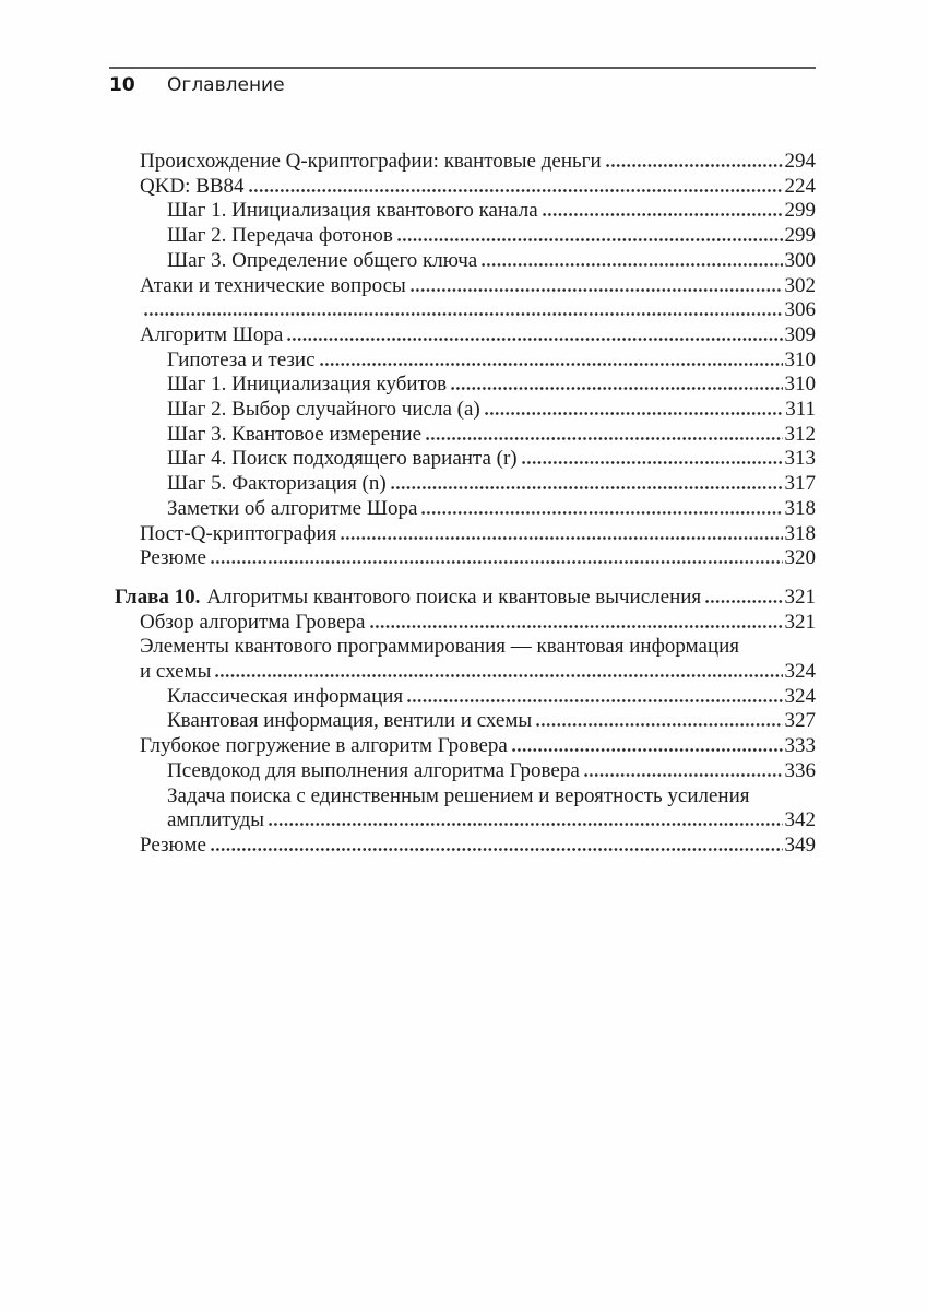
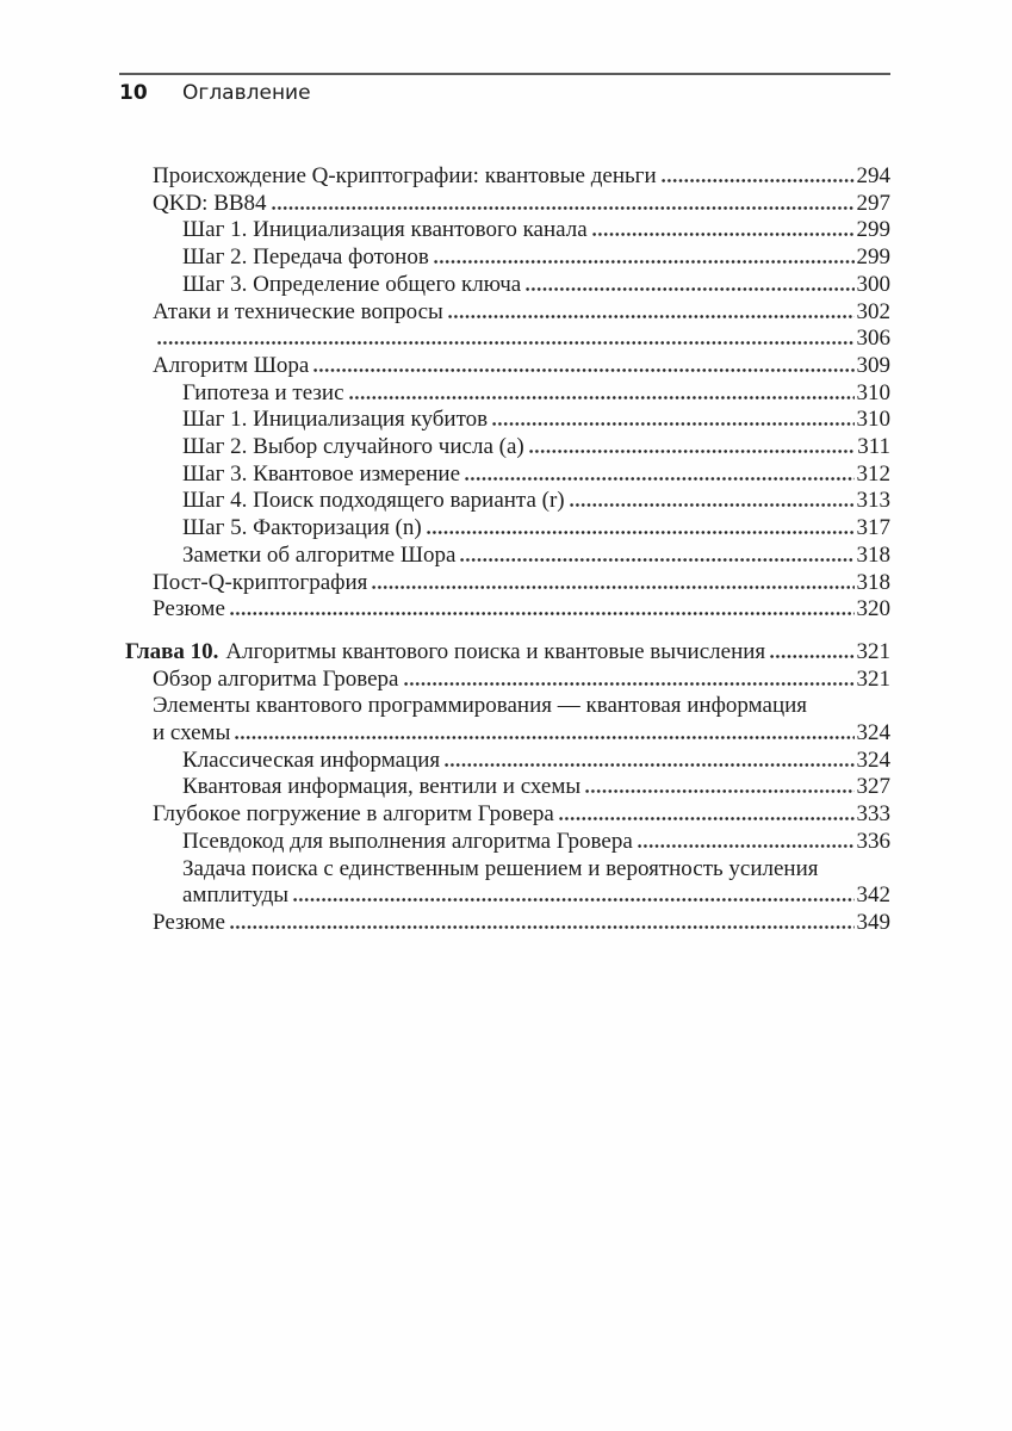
  10
  Оглавление
  Происхождение Q-криптографии: квантовые деньги
  294
  QKD: BB84
- 224
+ 297
  Шаг 1. Инициализация квантового канала
  299
  Шаг 2. Передача фотонов
  299
  Шаг 3. Определение общего ключа
  300
  Атаки и технические вопросы
  302
  306
  Алгоритм Шора
  309
  Гипотеза и тезис
  310
  Шаг 1. Инициализация кубитов
  310
  Шаг 2. Выбор случайного числа (a)
  311
  Шаг 3. Квантовое измерение
  312
  Шаг 4. Поиск подходящего варианта (r)
  313
  Шаг 5. Факторизация (n)
  317
  Заметки об алгоритме Шора
  318
  Пост-Q-криптография
  318
  Резюме
  320
  Глава 10.
  Алгоритмы квантового поиска и квантовые вычисления
  321
  Обзор алгоритма Гровера
  321
  Элементы квантового программирования — квантовая информация
  и схемы
  324
  Классическая информация
  324
  Квантовая информация, вентили и схемы
  327
  Глубокое погружение в алгоритм Гровера
  333
  Псевдокод для выполнения алгоритма Гровера
  336
  Задача поиска с единственным решением и вероятность усиления
  амплитуды
  342
  Резюме
  349
